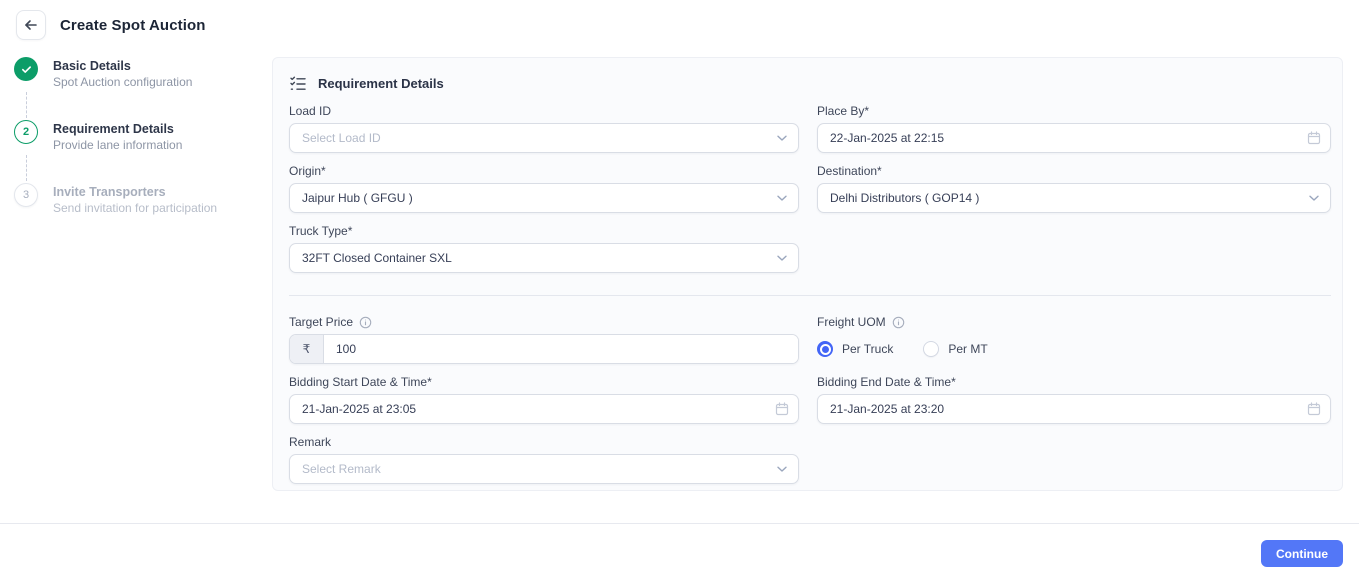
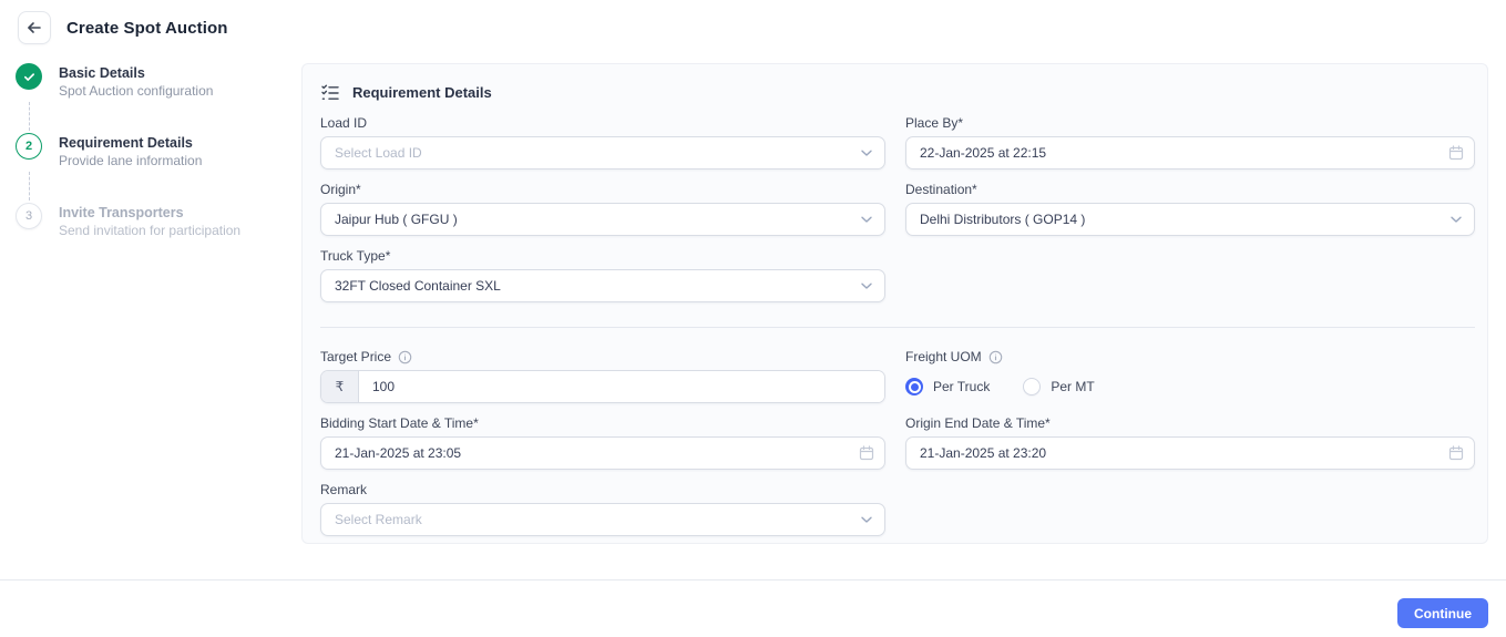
  Create Spot Auction
  Basic Details
  Spot Auction configuration
  2
  Requirement Details
  Provide lane information
  3
  Invite Transporters
  Send invitation for participation
  Requirement Details
  Load ID
  Select Load ID
  Place By*
  22-Jan-2025 at 22:15
  Origin*
  Jaipur Hub ( GFGU )
  Destination*
  Delhi Distributors ( GOP14 )
  Truck Type*
  32FT Closed Container SXL
  Target Price
  ₹
  100
  Freight UOM
  Per Truck
  Per MT
  Bidding Start Date & Time*
  21-Jan-2025 at 23:05
- Bidding End Date & Time*
+ Origin End Date & Time*
  21-Jan-2025 at 23:20
  Remark
  Select Remark
  Continue
